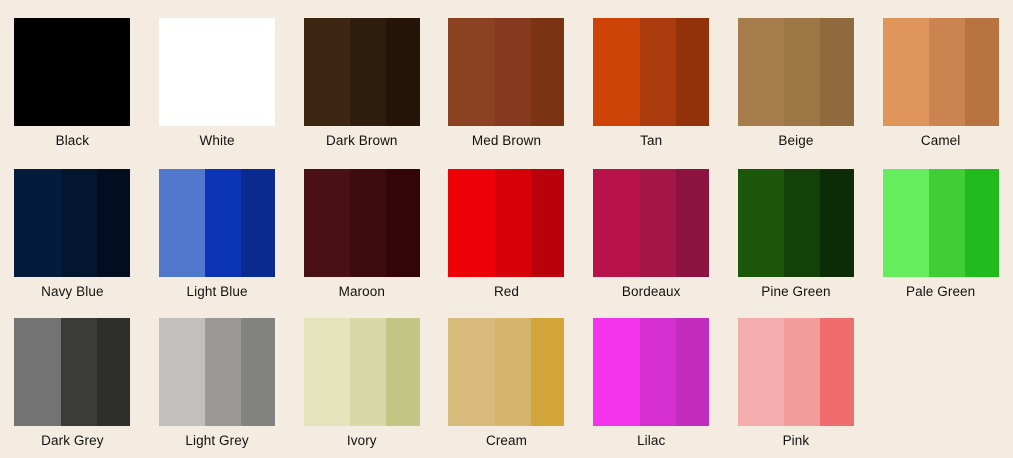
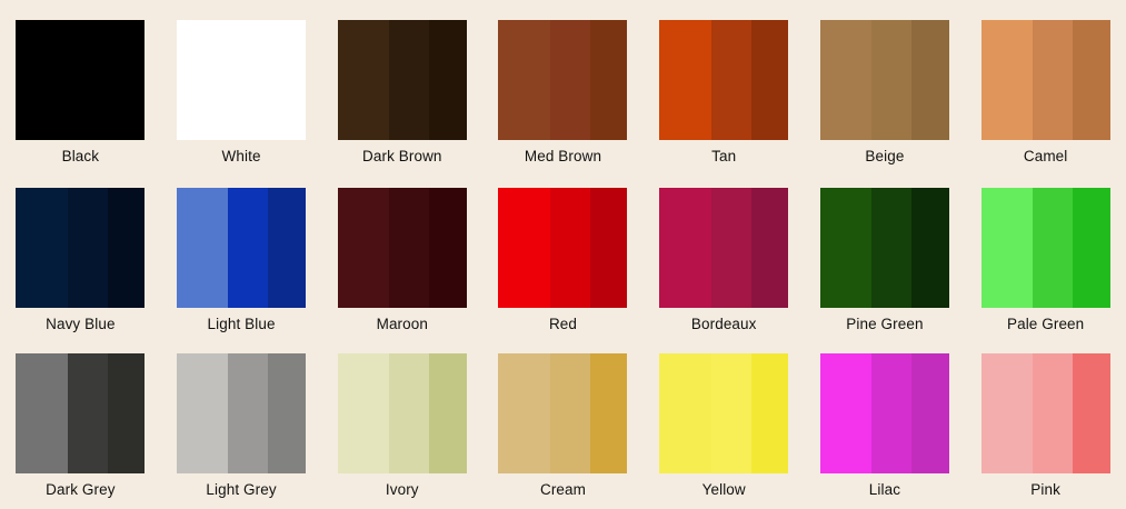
  Black
  White
  Dark Brown
  Med Brown
  Tan
  Beige
  Camel
  Navy Blue
  Light Blue
  Maroon
  Red
  Bordeaux
  Pine Green
  Pale Green
  Dark Grey
  Light Grey
  Ivory
  Cream
+ Yellow
  Lilac
  Pink
